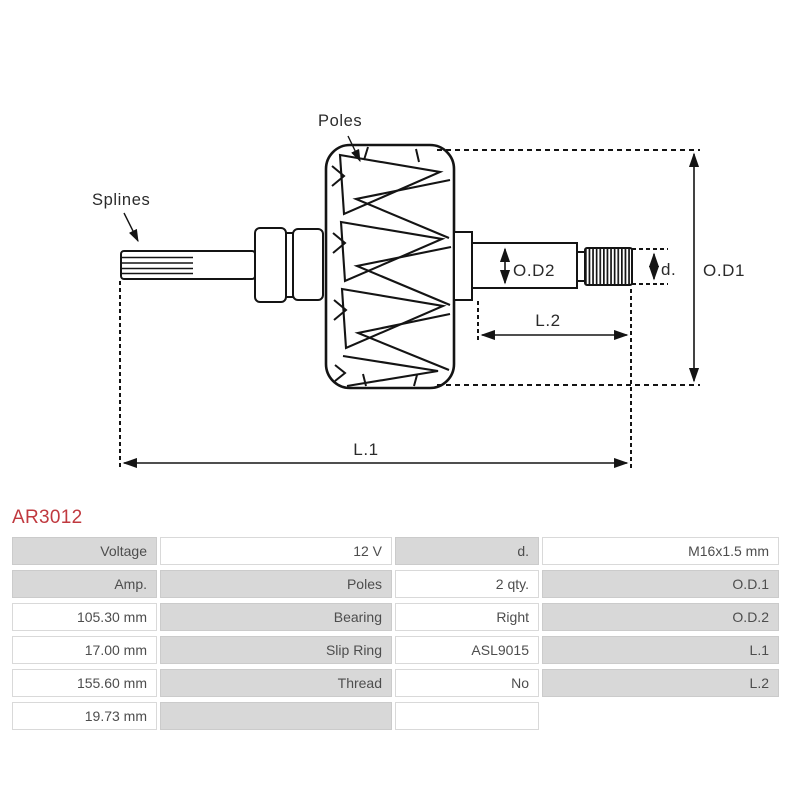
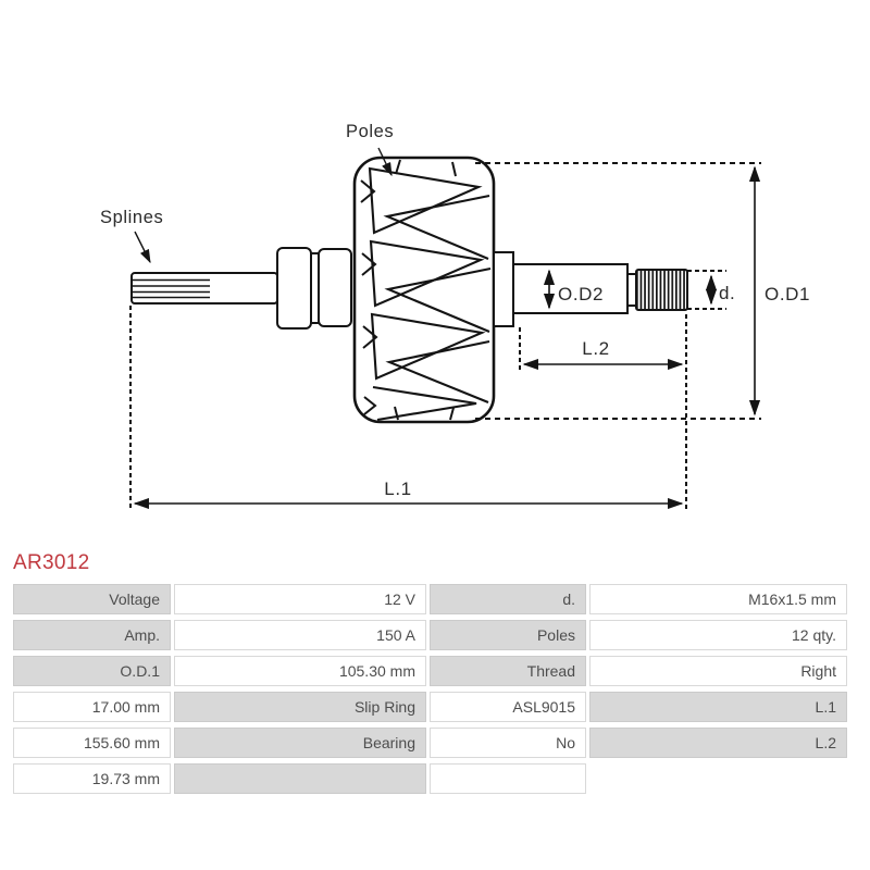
  O.D1
  d.
  O.D2
  L.2
  L.1
  Poles
  Splines
  AR3012
  Voltage
  12 V
  d.
  M16x1.5 mm
  Amp.
+ 150 A
  Poles
- 2 qty.
+ 12 qty.
  O.D.1
  105.30 mm
- Bearing
+ Thread
  Right
- O.D.2
  17.00 mm
  Slip Ring
  ASL9015
  L.1
  155.60 mm
- Thread
+ Bearing
  No
  L.2
  19.73 mm
